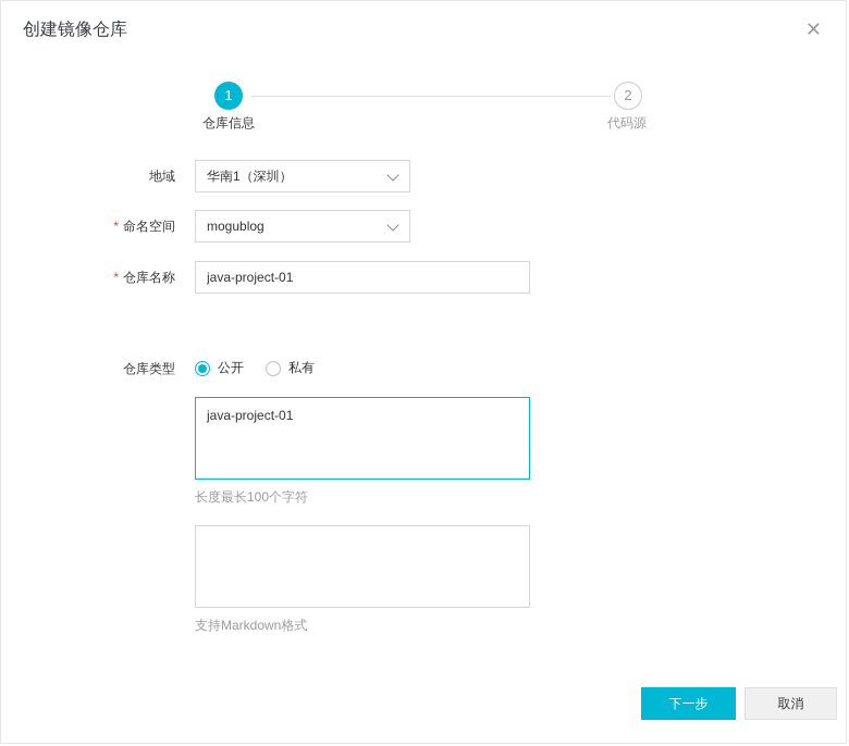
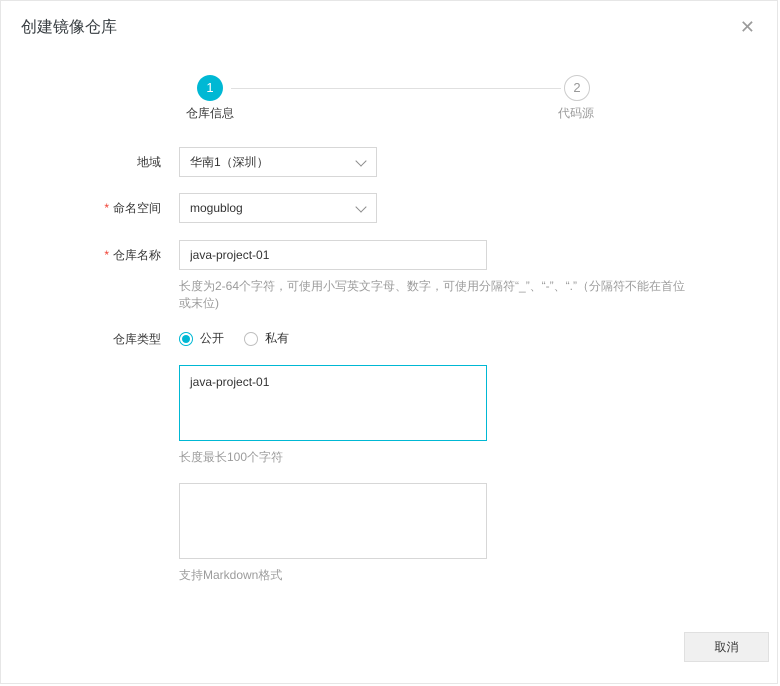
  创建镜像仓库
  ✕
  1
  2
  仓库信息
  代码源
  地域
  华南1（深圳）
  * 命名空间
  mogublog
  * 仓库名称
  java-project-01
+ 长度为2-64个字符，可使用小写英文字母、数字，可使用分隔符“_”、“-”、“.”（分隔符不能在首位或末位)
  仓库类型
  公开
  私有
  java-project-01
  长度最长100个字符
  支持Markdown格式
- 下一步
  取消
